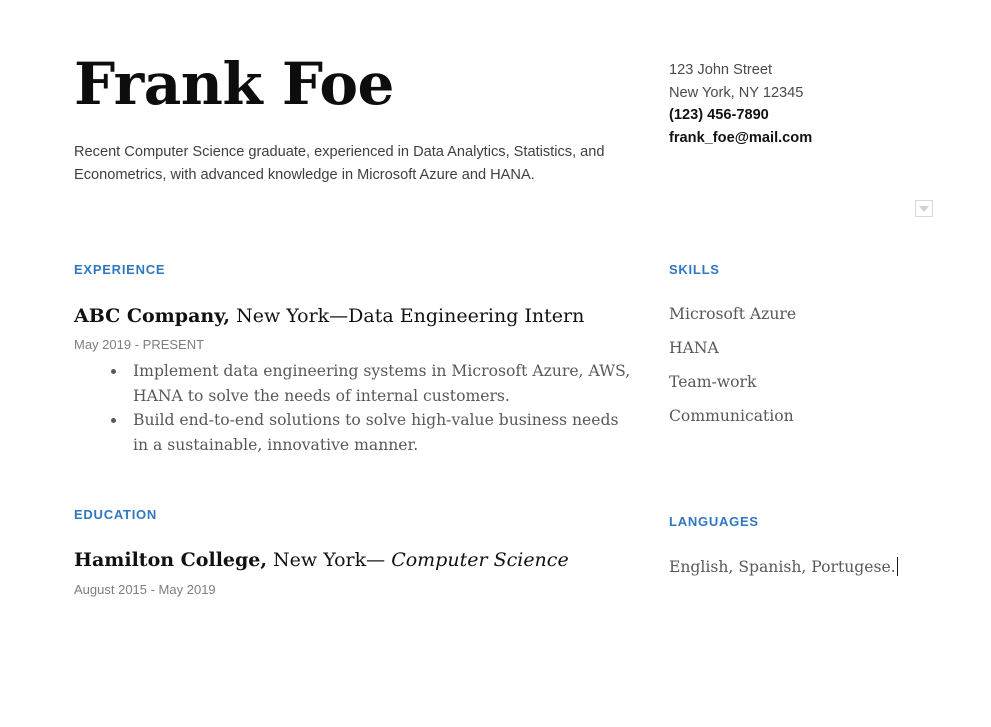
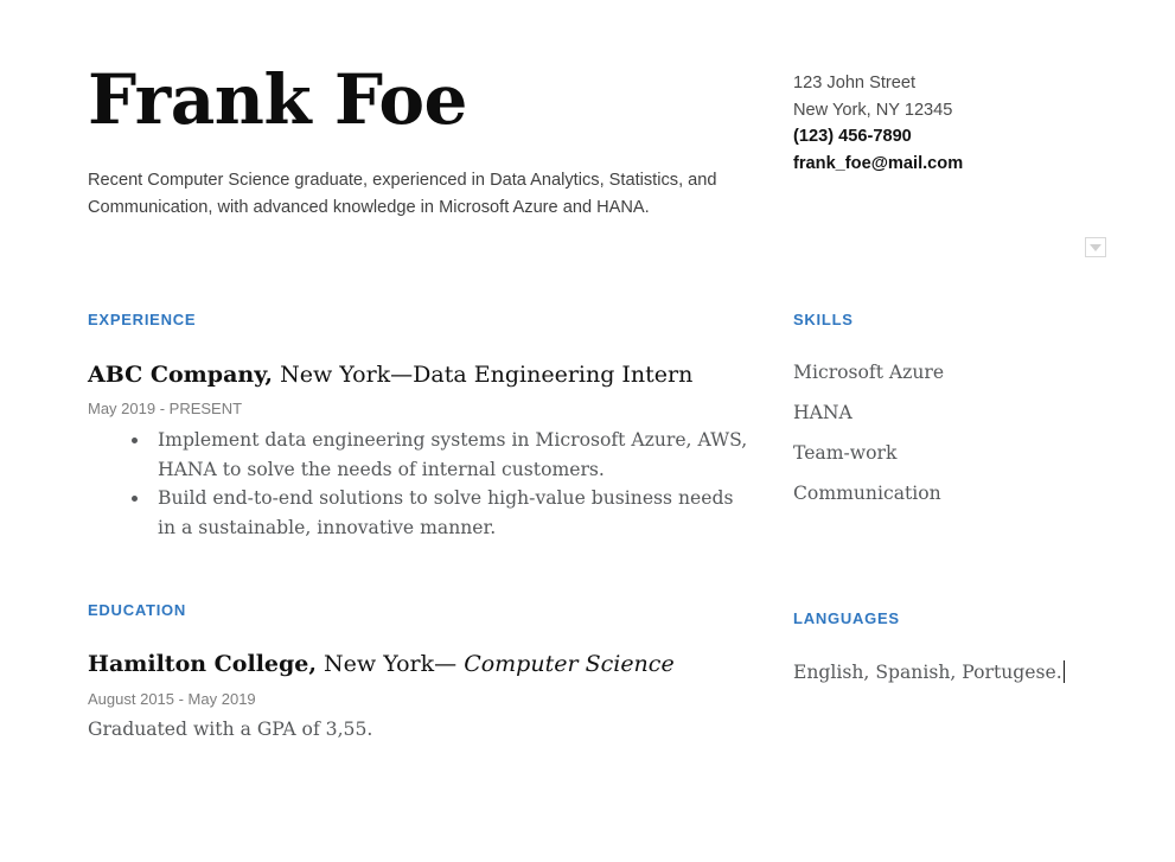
  Frank Foe
- Recent Computer Science graduate, experienced in Data Analytics, Statistics, and Econometrics, with advanced knowledge in Microsoft Azure and HANA.
+ Recent Computer Science graduate, experienced in Data Analytics, Statistics, and Communication, with advanced knowledge in Microsoft Azure and HANA.
  123 John Street
  New York, NY 12345
  (123) 456-7890
  frank_foe@mail.com
  EXPERIENCE
  ABC Company, New York—Data Engineering Intern
  May 2019 - PRESENT
  Implement data engineering systems in Microsoft Azure, AWS, HANA to solve the needs of internal customers.
  Build end-to-end solutions to solve high-value business needs in a sustainable, innovative manner.
  EDUCATION
  Hamilton College, New York— Computer Science
  August 2015 - May 2019
+ Graduated with a GPA of 3,55.
  SKILLS
  Microsoft Azure
  HANA
  Team-work
  Communication
  LANGUAGES
  English, Spanish, Portugese.
